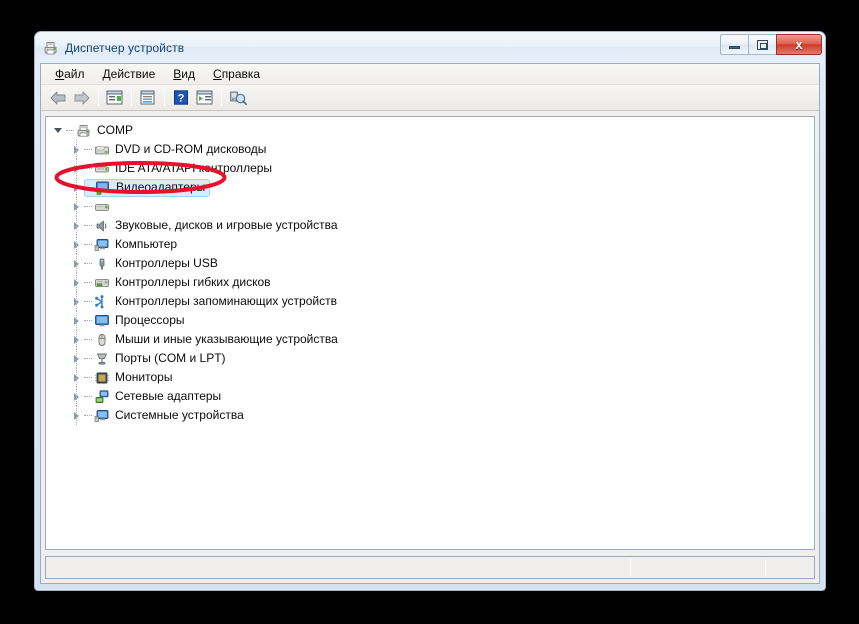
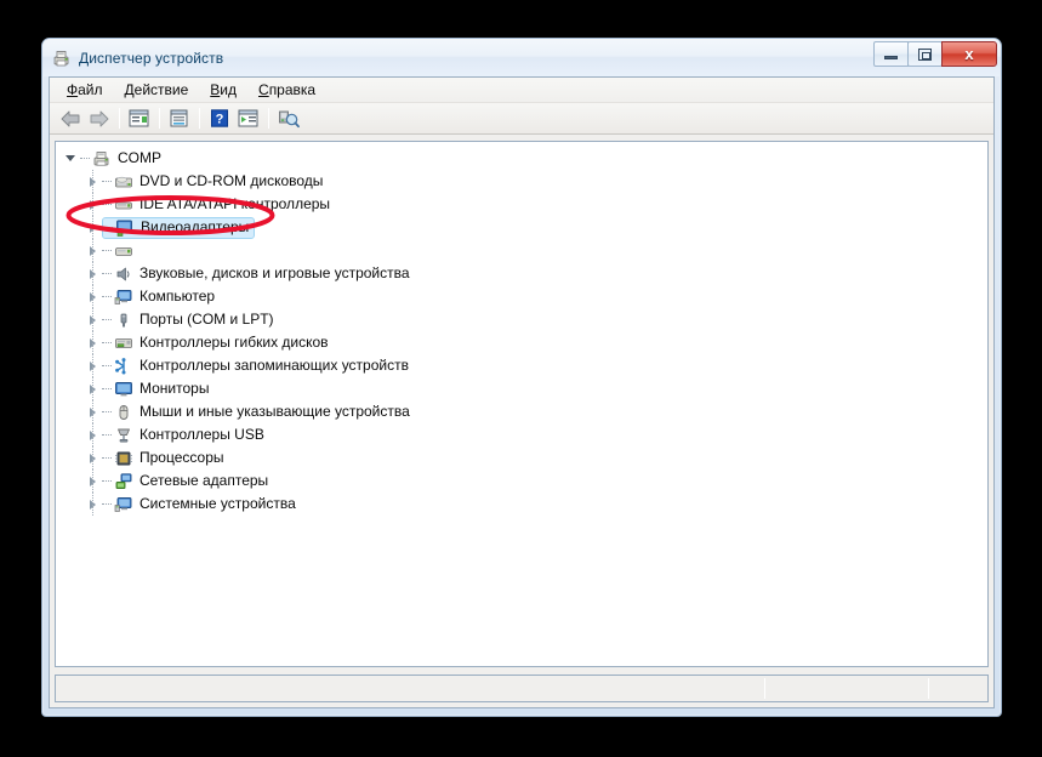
  Диспетчер устройств
  x
  Файл
  Действие
  Вид
  Справка
  ?
  COMP
  DVD и CD-ROM дисководы
  IDE ATA/ATAPнтроллеры
  Видеоадапте
  Звуковые, дисков и игровые устройства
  Компьютер
- Контроллеры USB
+ Порты (COM и LPT)
  Контроллеры гибких дисков
  Контроллеры запоминающих устройств
- Процессоры
+ Мониторы
  Мыши и иные указывающие устройства
- Порты (COM и LPT)
+ Контроллеры USB
- Мониторы
+ Процессоры
  Сетевые адаптеры
  Системные устройства
